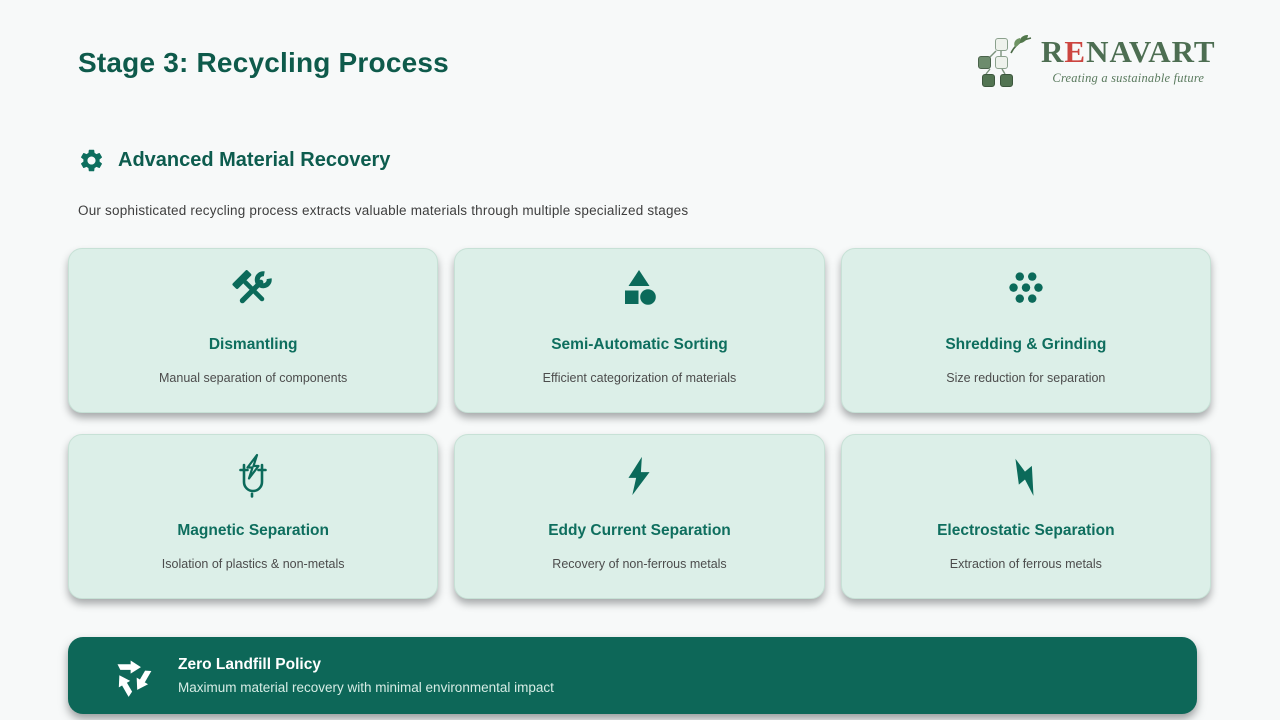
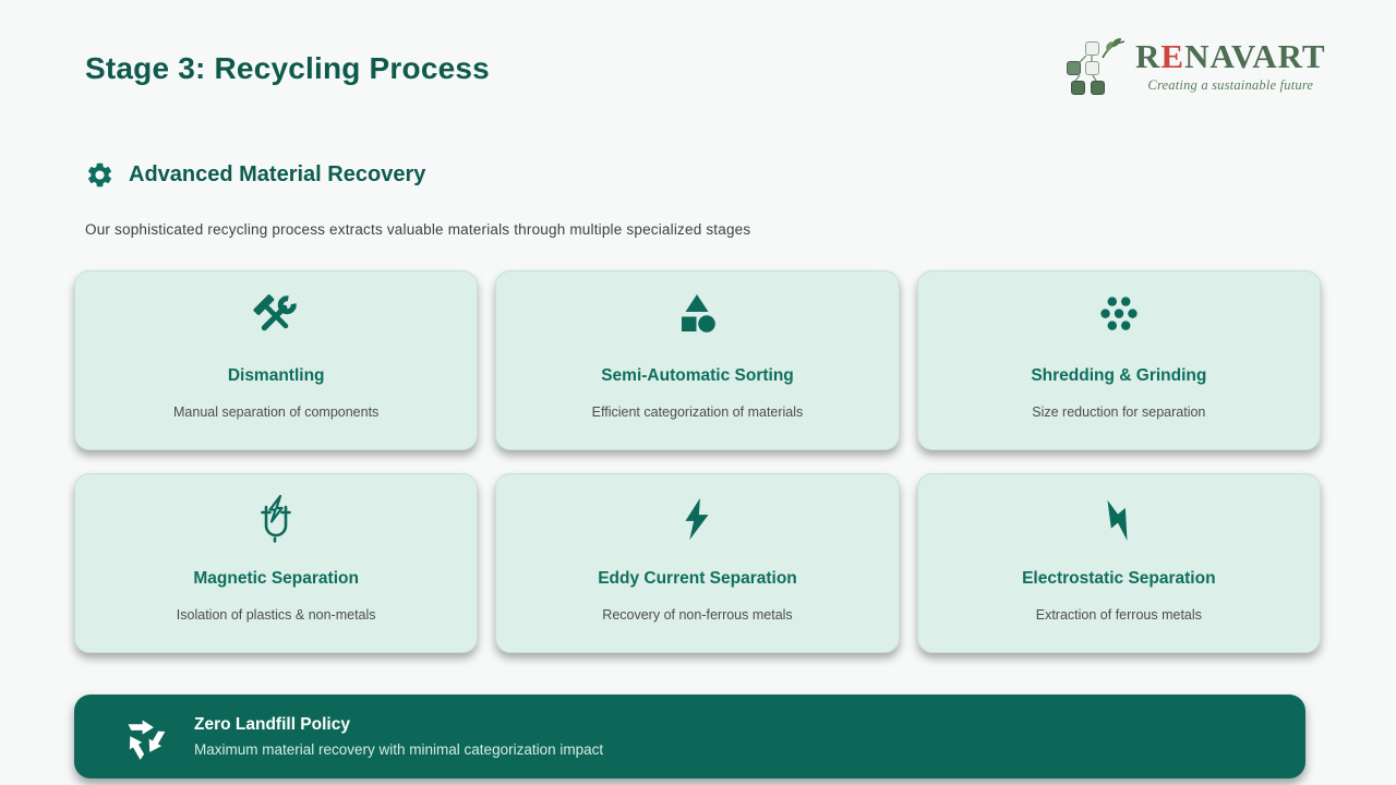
  Stage 3: Recycling Process
  RENAVART
  Creating a sustainable future
  Advanced Material Recovery
  Our sophisticated recycling process extracts valuable materials through multiple specialized stages
  Dismantling
  Manual separation of components
  Semi-Automatic Sorting
  Efficient categorization of materials
  Shredding & Grinding
  Size reduction for separation
  Magnetic Separation
  Isolation of plastics & non-metals
  Eddy Current Separation
  Recovery of non-ferrous metals
  Electrostatic Separation
  Extraction of ferrous metals
  Zero Landfill Policy
- Maximum material recovery with minimal environmental impact
+ Maximum material recovery with minimal categorization impact
